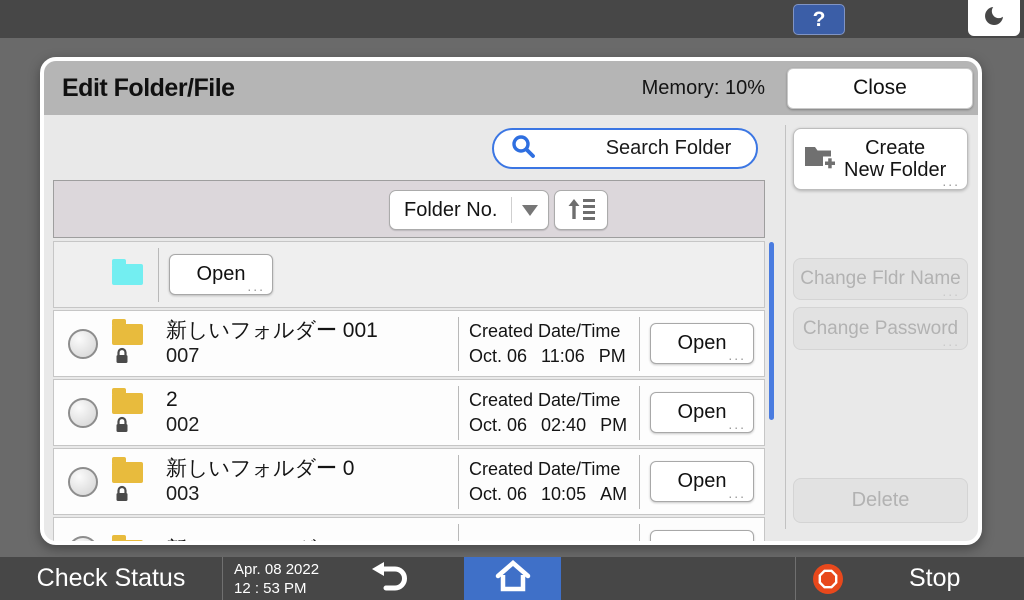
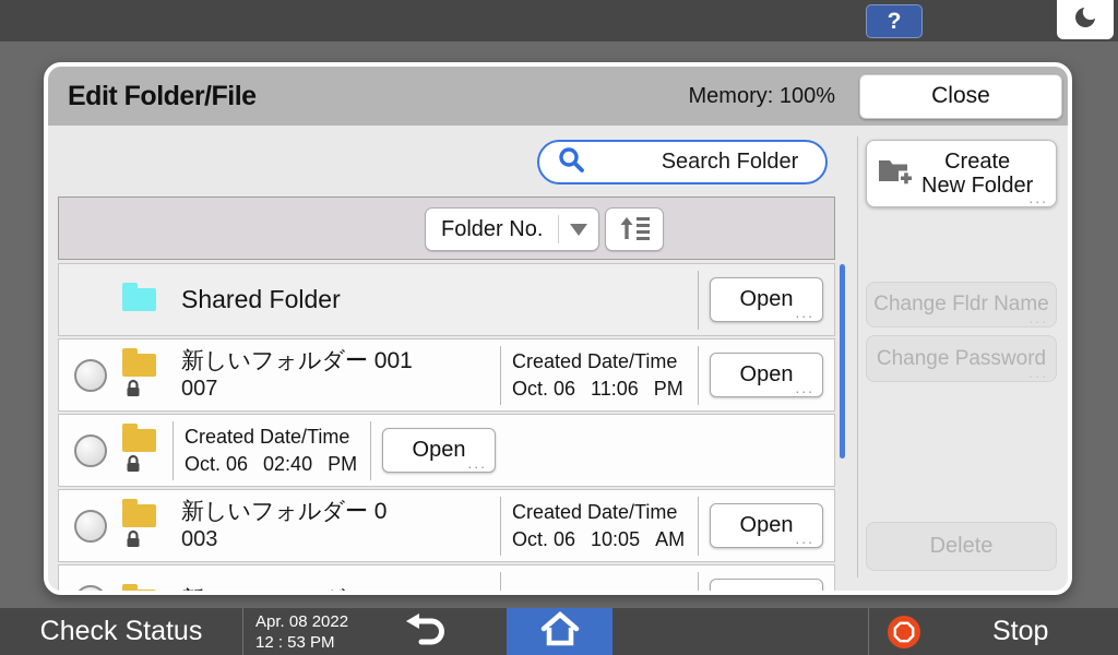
  ?
  Edit Folder/File
- Memory: 10%
+ Memory: 100%
  Close
  Search Folder
  Folder No.
+ Shared Folder
  Open
  ...
  新しいフォルダー 001
  007
  Created Date/Time
  Oct. 06
  11:06
  PM
  Open
  ...
- 2
- 002
  Created Date/Time
  Oct. 06
  02:40
  PM
  Open
  ...
  新しいフォルダー 0
  003
  Created Date/Time
  Oct. 06
  10:05
  AM
  Open
  ...
  Create
  New Folder
  ...
  Change Fldr Name
  ...
  Change Password
  ...
  Delete
  Check Status
  Apr. 08 2022
  12 : 53 PM
  Stop
